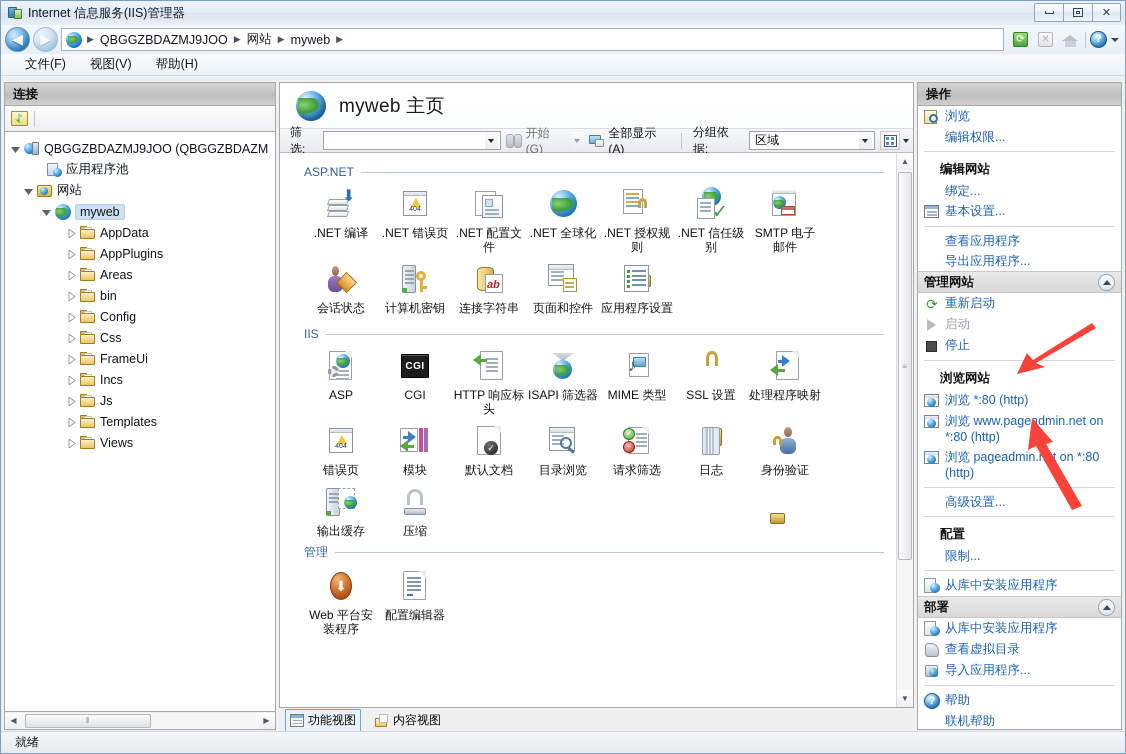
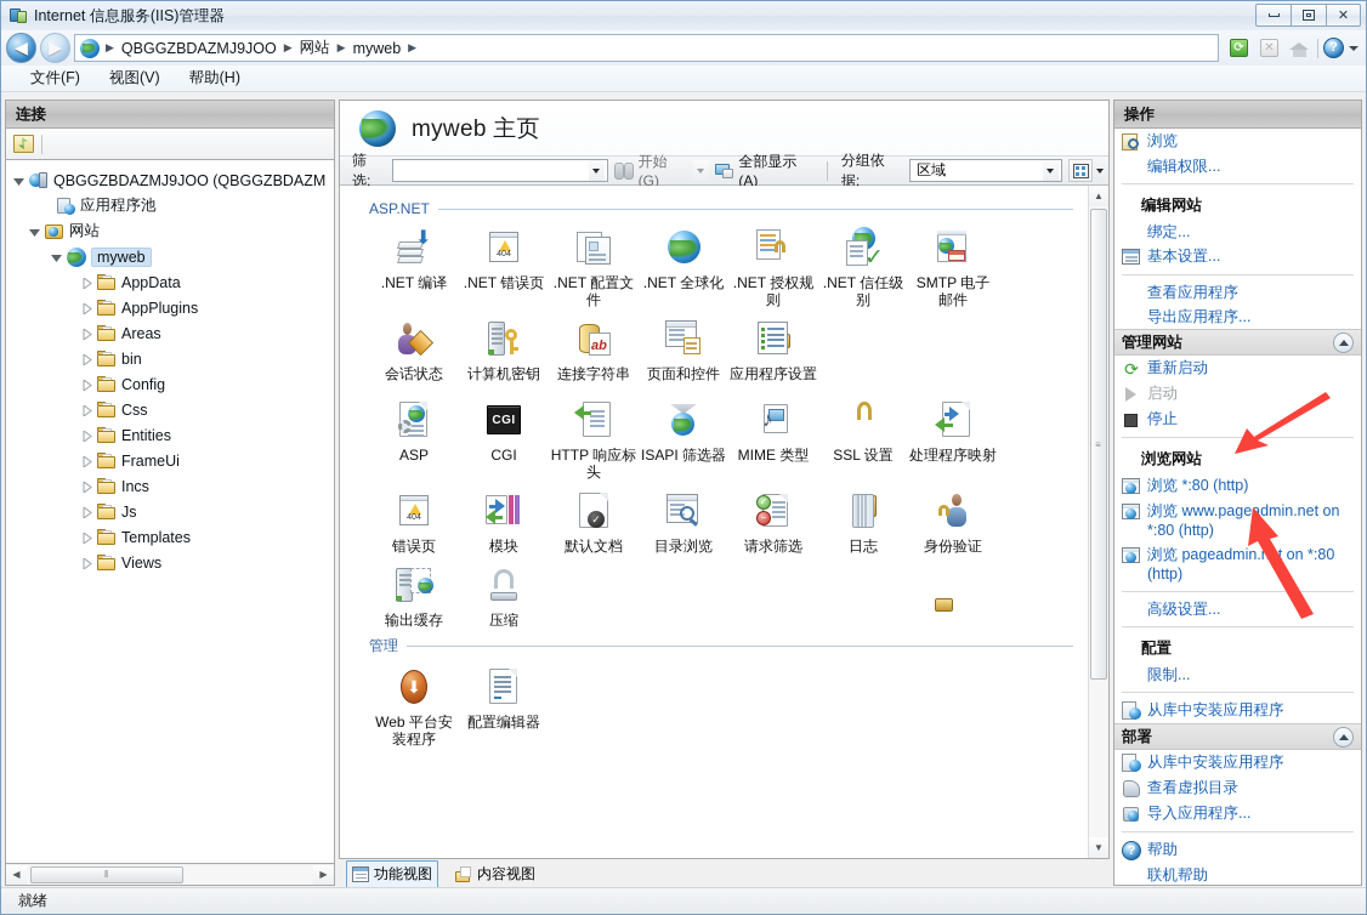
  Internet 信息服务(IIS)管理器
  ✕
  ◀
  ▶
  ▶
  QBGGZBDAZMJ9JOO
  ▶
  网站
  ▶
  myweb
  ▶
  ⟳
  ✕
  ?
  文件(F)
  视图(V)
  帮助(H)
  连接
  QBGGZBDAZMJ9JOO (QBGGZBDAZM
  应用程序池
  网站
  myweb
  AppData
  AppPlugins
  Areas
  bin
  Config
  Css
+ Entities
  FrameUi
  Incs
  Js
  Templates
  Views
  ◀
  ⦀
  ▶
  myweb 主页
  筛选:
  开始(G)
  全部显示(A)
  分组依据:
  区域
  ASP.NET
  ⬇
  .NET 编译
  .NET 错误页
  .NET 配置文件
  .NET 全球化
  .NET 授权规则
  ✓
  .NET 信任级别
  SMTP 电子邮件
  会话状态
  计算机密钥
  ab
  连接字符串
  页面和控件
  应用程序设置
- IIS
  ASP
  CGI
  CGI
  HTTP 响应标头
  ISAPI 筛选器
  MIME 类型
  SSL 设置
  处理程序映射
  错误页
  模块
  ✓
  默认文档
  目录浏览
  ✓
  −
  请求筛选
  日志
  身份验证
  输出缓存
  压缩
  管理
  ⬇
  Web 平台安装程序
  配置编辑器
  ▲
  ≡
  ▼
  功能视图
  内容视图
  操作
  浏览
  编辑权限...
  编辑网站
  绑定...
  基本设置...
  查看应用程序
  导出应用程序...
  管理网站
  ⟳
  重新启动
  启动
  停止
  浏览网站
  浏览 *:80 (http)
  浏览 www.pagedmin.net on *:80 (http)
  浏览 pageadmin.t on *:80 (http)
  高级设置...
  配置
  限制...
  从库中安装应用程序
  部署
  从库中安装应用程序
  查看虚拟目录
  导入应用程序...
  ?
  帮助
  联机帮助
  就绪
